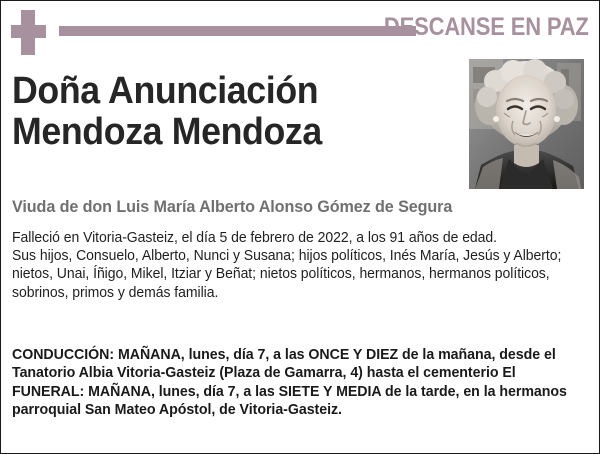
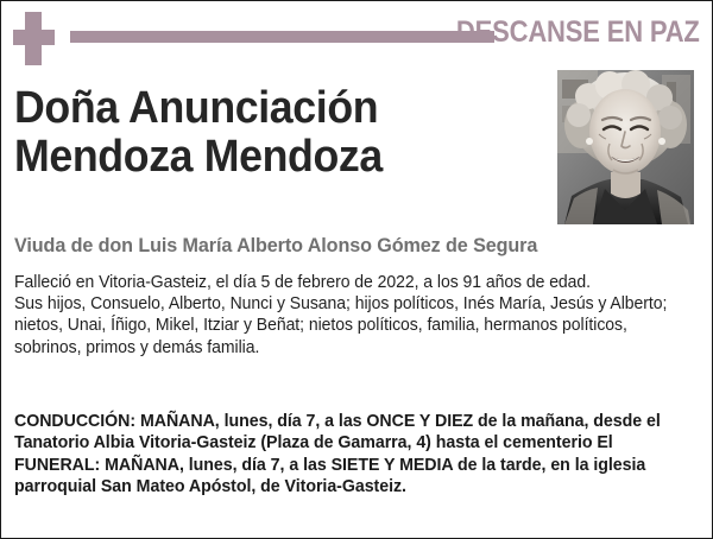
  DESCANSE EN PAZ
  Doña Anunciación
  Mendoza Mendoza
  Viuda de don Luis María Alberto Alonso Gómez de Segura
  Falleció en Vitoria-Gasteiz, el día 5 de febrero de 2022, a los 91 años de edad.
  Sus hijos, Consuelo, Alberto, Nunci y Susana; hijos políticos, Inés María, Jesús y Alberto;
- nietos, Unai, Íñigo, Mikel, Itziar y Beñat; nietos políticos, hermanos, hermanos políticos,
+ nietos, Unai, Íñigo, Mikel, Itziar y Beñat; nietos políticos, familia, hermanos políticos,
  sobrinos, primos y demás familia.
  CONDUCCIÓN: MAÑANA, lunes, día 7, a las ONCE Y DIEZ de la mañana, desde el
  Tanatorio Albia Vitoria-Gasteiz (Plaza de Gamarra, 4) hasta el cementerio El
- FUNERAL: MAÑANA, lunes, día 7, a las SIETE Y MEDIA de la tarde, en la hermanos
+ FUNERAL: MAÑANA, lunes, día 7, a las SIETE Y MEDIA de la tarde, en la iglesia
  parroquial San Mateo Apóstol, de Vitoria-Gasteiz.
